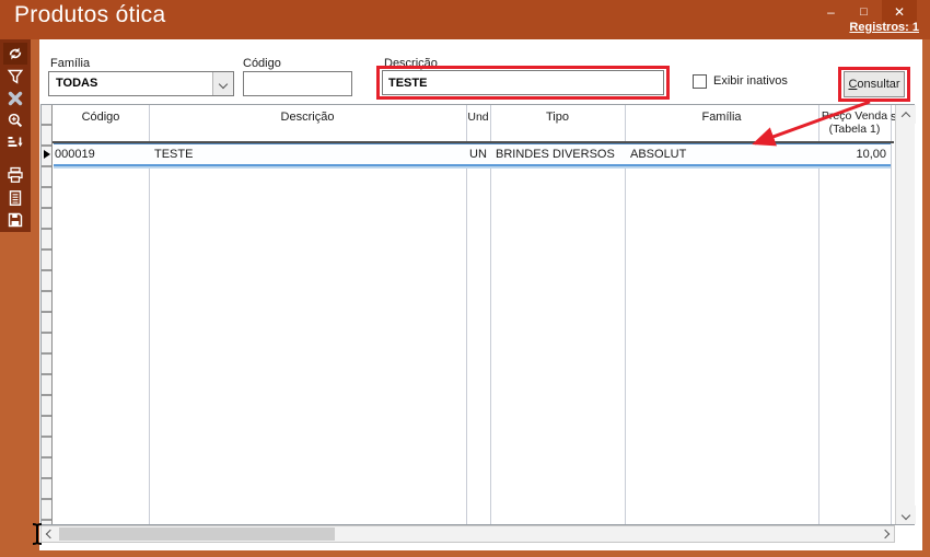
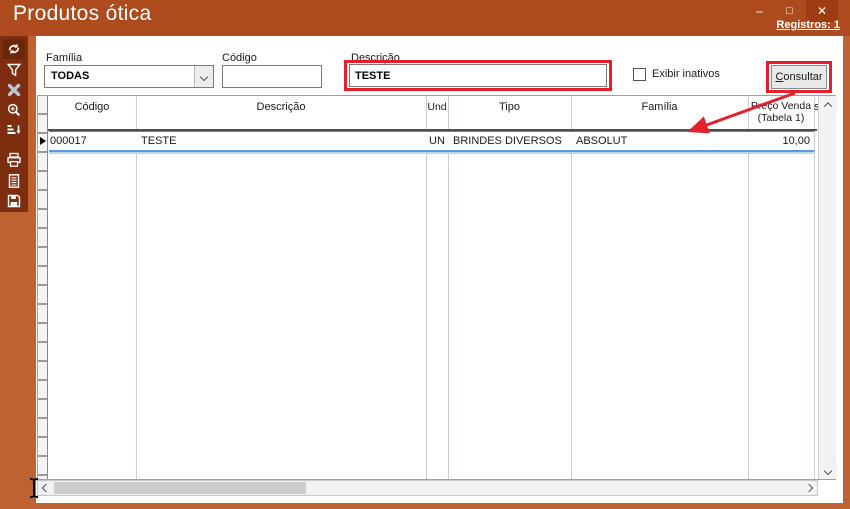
  Produtos ótica
  –
  □
  ✕
  Registros: 1
  Família
  Código
  Descrição
  TODAS
  TESTE
  Exibir inativos
  Consultar
  Código
  Descrição
  Und
  Tipo
  Família
  Peço Venda
  (Tabela 1)
- 000019
+ 000017
  TESTE
  UN
  BRINDES DIVERSOS
  ABSOLUT
  10,00
